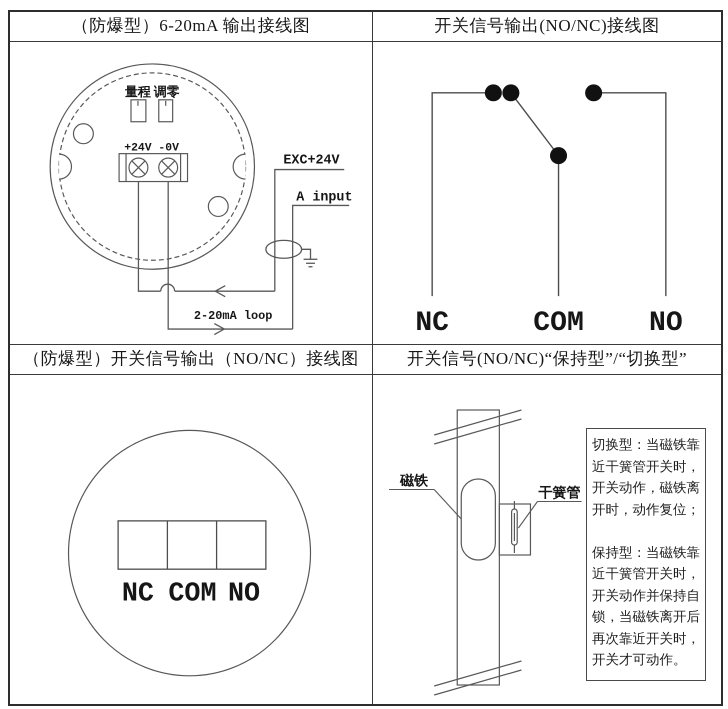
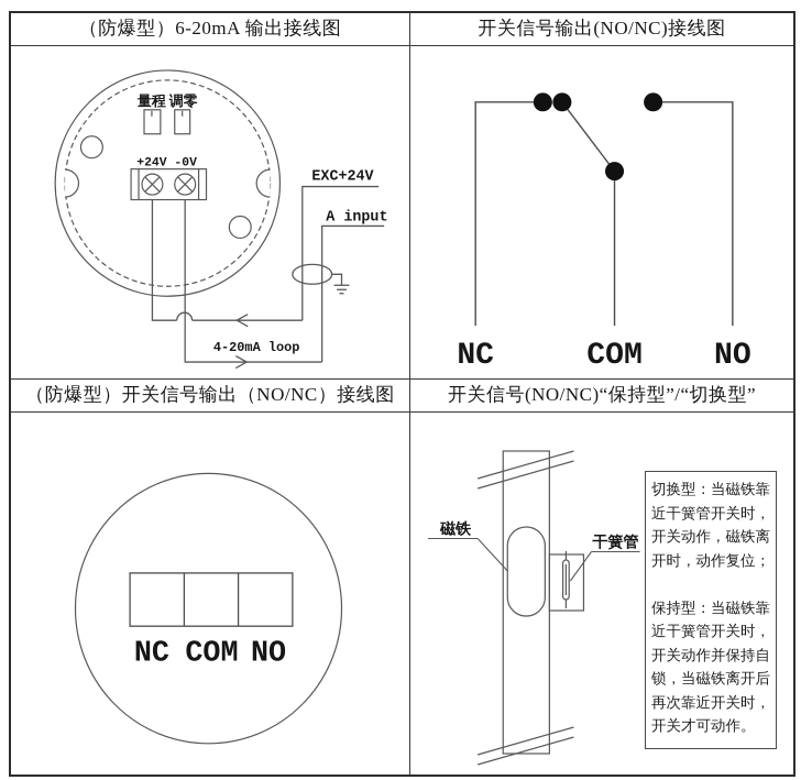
  （防爆型）6-20mA 输出接线图
  开关信号输出(NO/NC)接线图
  量程
  调零
  +24V
  -0V
  EXC+24V
  A input
- 2-20mA loop
+ 4-20mA loop
  NC
  COM
  NO
  （防爆型）开关信号输出（NO/NC）接线图
  开关信号(NO/NC)“保持型”/“切换型”
  NC
  COM
  NO
  磁铁
  干簧管
  切换型：当磁铁靠
  近干簧管开关时，
  开关动作，磁铁离
  开时，动作复位；
  保持型：当磁铁靠
  近干簧管开关时，
  开关动作并保持自
  锁，当磁铁离开后
  再次靠近开关时，
  开关才可动作。
